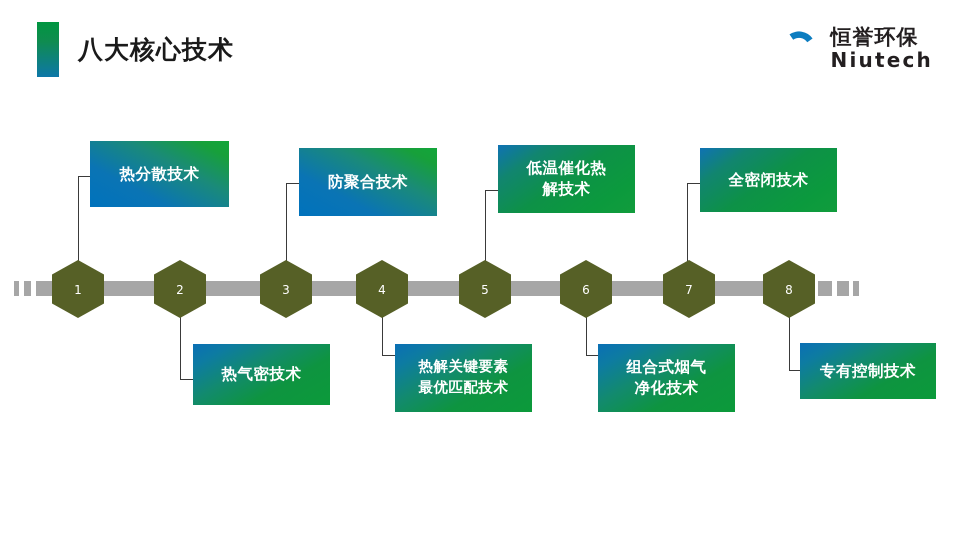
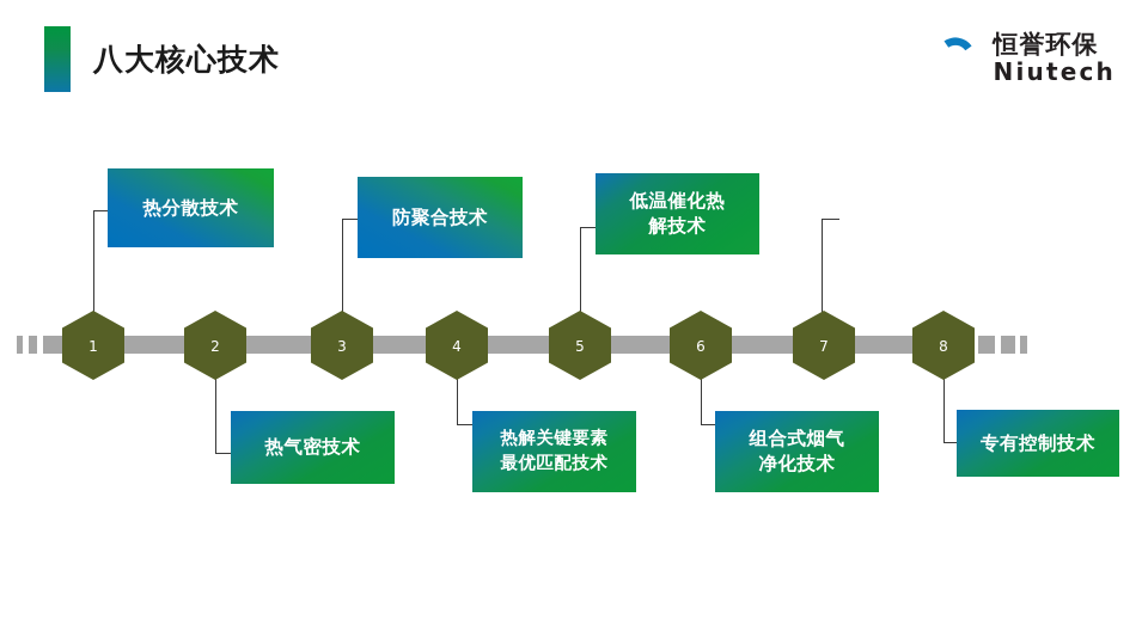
  八大核心技术
  恒誉环保
  Niutech
  1
  2
  3
  4
  5
  6
  7
  8
  热分散技术
  防聚合技术
  低温催化热
  解技术
- 全密闭技术
  热气密技术
  热解关键要素
  最优匹配技术
  组合式烟气
  净化技术
  专有控制技术
